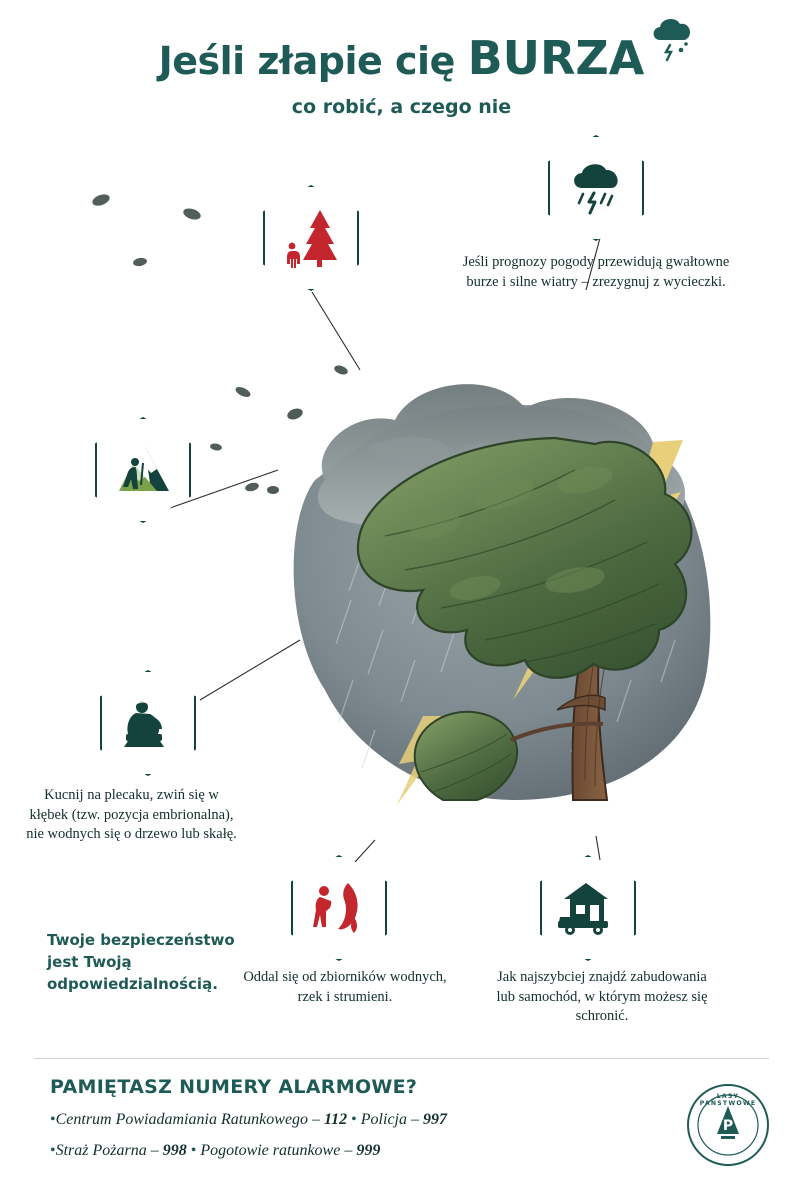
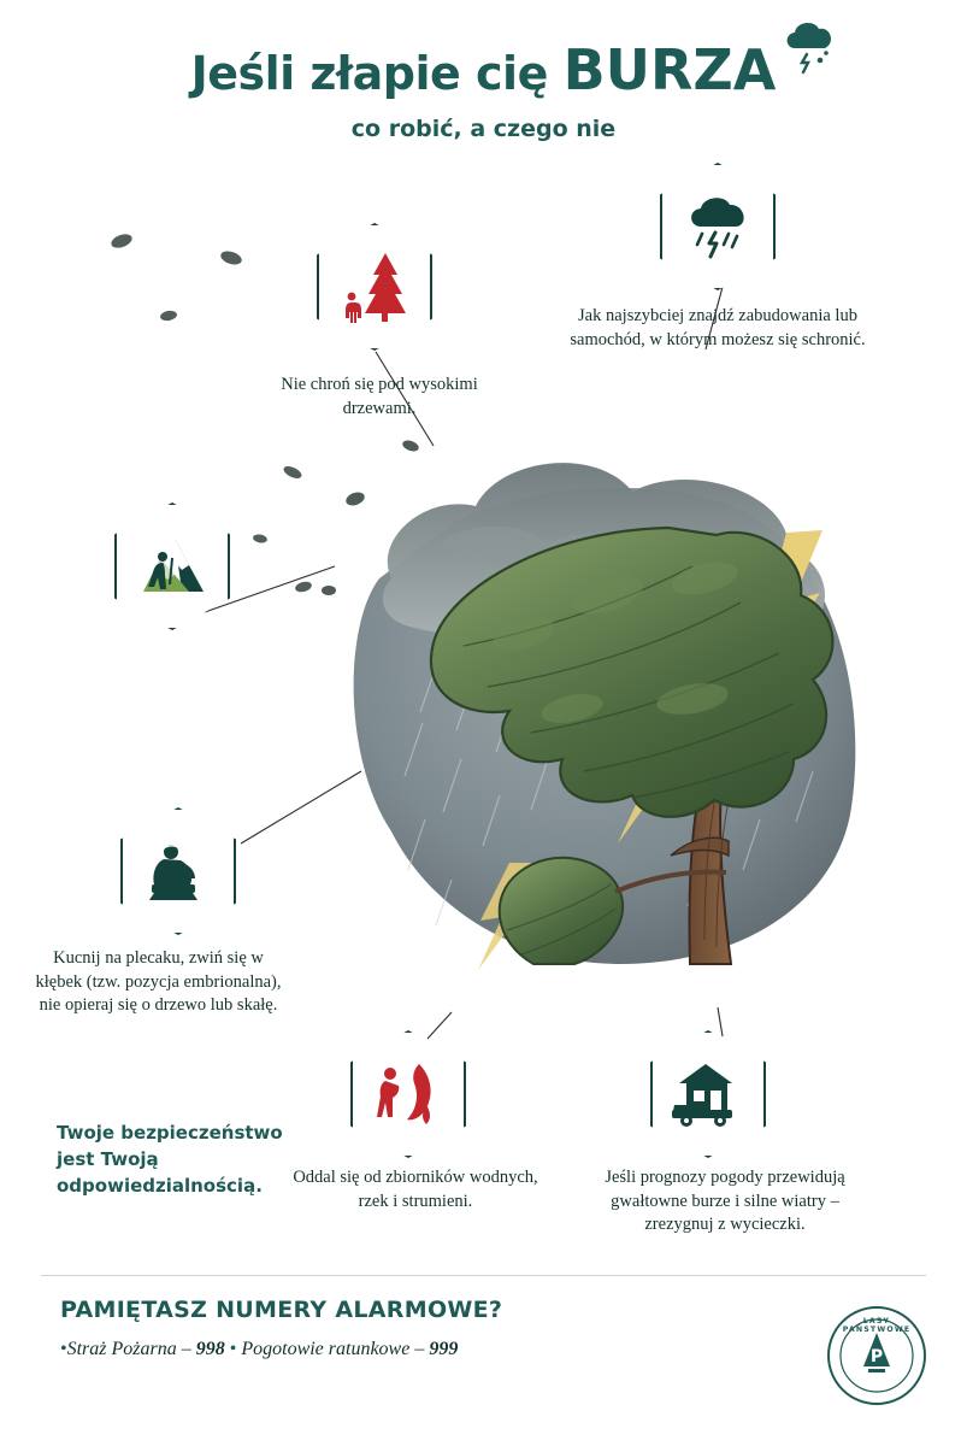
  Jeśli złapie cię BURZA
  co robić, a czego nie
- Jeśli prognozy pogody przewidują gwałtowne burze i silne wiatry – zrezygnuj z wycieczki.
+ Jak najszybciej znajdź zabudowania lub samochód, w którym możesz się schronić.
+ Nie chroń się pod wysokimi drzewami.
- Kucnij na plecaku, zwiń się w kłębek (tzw. pozycja embrionalna), nie wodnych się o drzewo lub skałę.
+ Kucnij na plecaku, zwiń się w kłębek (tzw. pozycja embrionalna), nie opieraj się o drzewo lub skałę.
  Oddal się od zbiorników wodnych, rzek i strumieni.
- Jak najszybciej znajdź zabudowania lub samochód, w którym możesz się schronić.
+ Jeśli prognozy pogody przewidują gwałtowne burze i silne wiatry – zrezygnuj z wycieczki.
  Twoje bezpieczeństwo jest Twoją odpowiedzialnością.
  PAMIĘTASZ NUMERY ALARMOWE?
- •Centrum Powiadamiania Ratunkowego – 112 • Policja – 997
  •Straż Pożarna – 998 • Pogotowie ratunkowe – 999
  P
